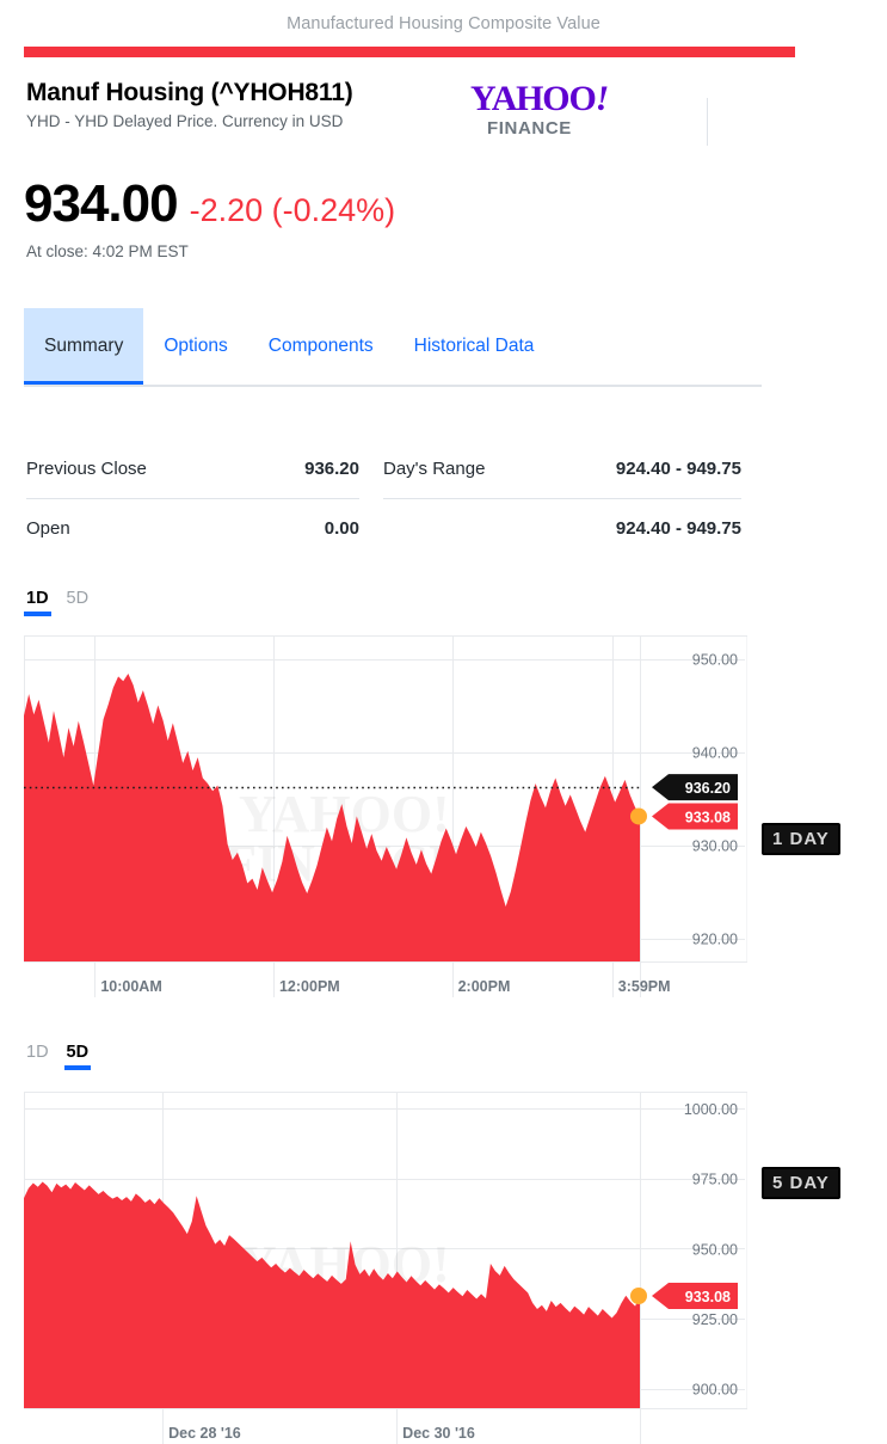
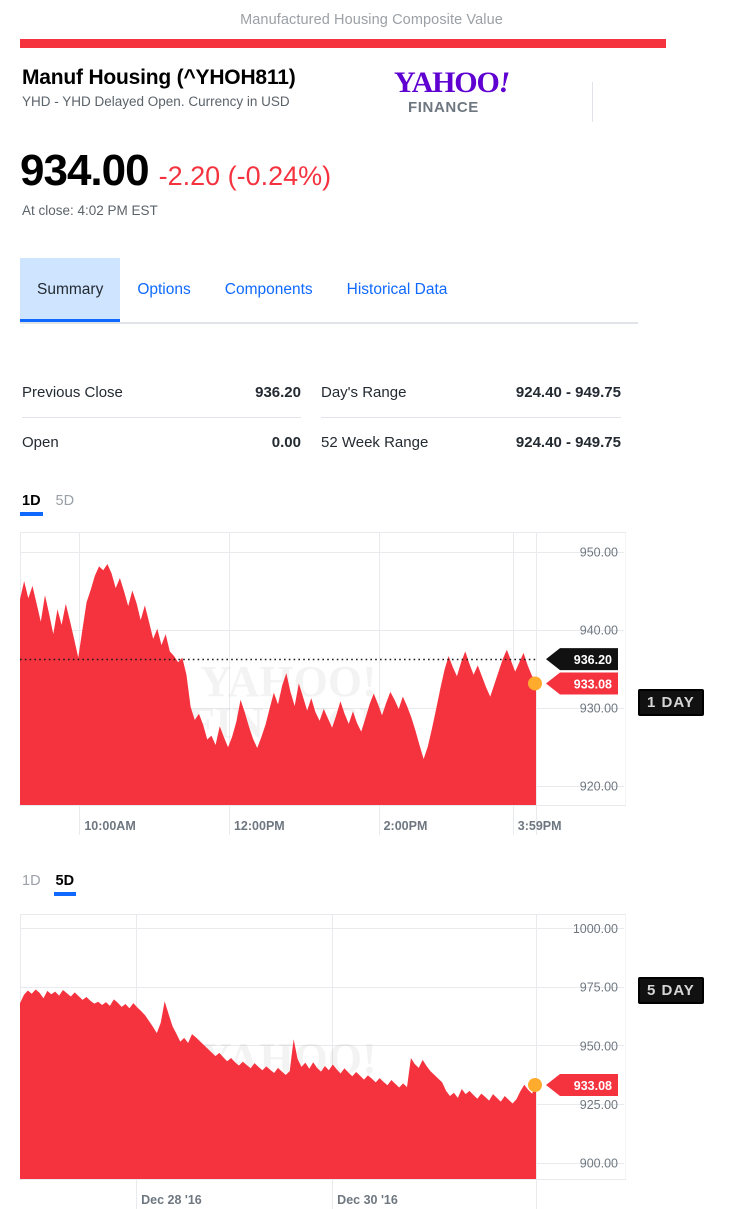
  Manufactured Housing Composite Value
  Manuf Housing (^YHOH811)
- YHD - YHD Delayed Price. Currency in USD
+ YHD - YHD Delayed Open. Currency in USD
  YAHOO!
  FINANCE
  934.00 -2.20 (-0.24%)
  At close: 4:02 PM EST
  Summary Options Components Historical Data
  Previous Close
  936.20
  Open
  0.00
  Day's Range
  924.40 - 949.75
+ 52 Week Range
  924.40 - 949.75
  1D 5D
  YAHOO!
  950.00
  940.00
  930.00
  920.00
  10:00AM
  12:00PM
  2:00PM
  3:59PM
  933.08
  936.20
  1 DAY
  1D 5D
  AHOO!
  1000.00
  975.00
  950.00
  925.00
  900.00
  Dec 28 '16
  Dec 30 '16
  933.08
  5 DAY
